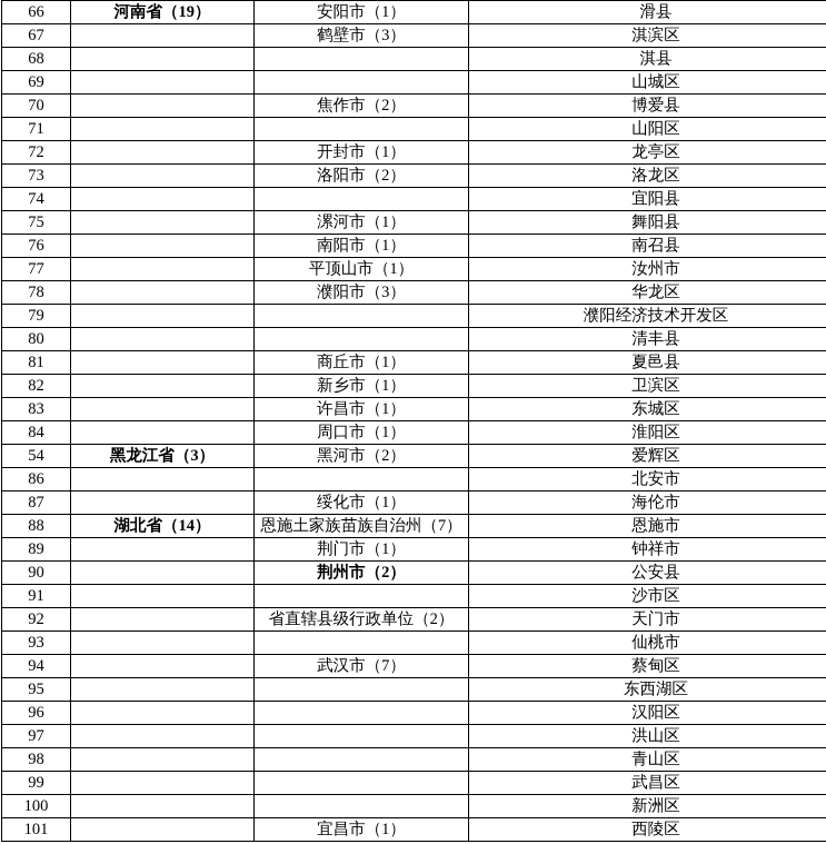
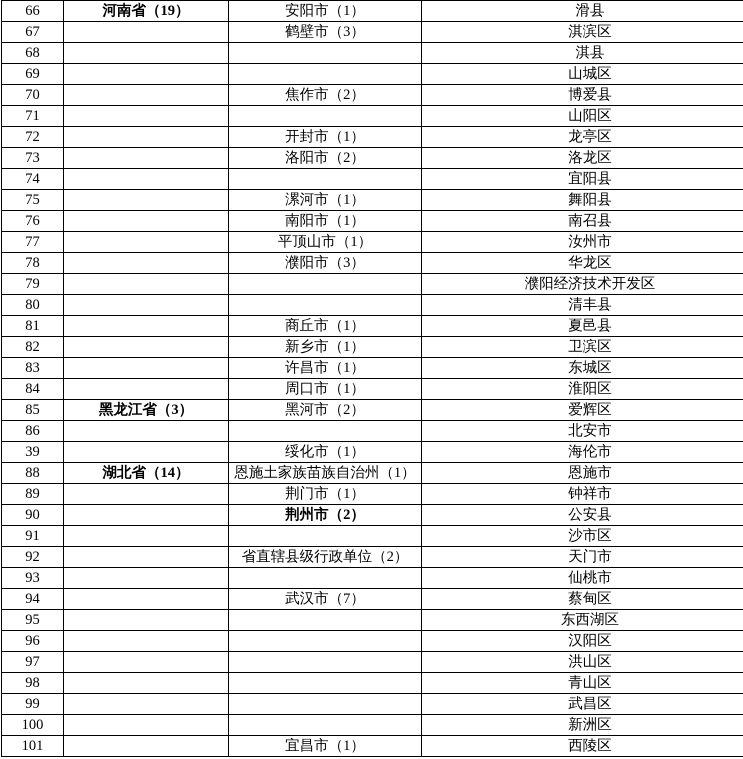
  66	河南省（19）	安阳市（1）	滑县
  67		鹤壁市（3）	淇滨区
  68			淇县
  69			山城区
  70		焦作市（2）	博爱县
  71			山阳区
  72		开封市（1）	龙亭区
  73		洛阳市（2）	洛龙区
  74			宜阳县
  75		漯河市（1）	舞阳县
  76		南阳市（1）	南召县
  77		平顶山市（1）	汝州市
  78		濮阳市（3）	华龙区
  79			濮阳经济技术开发区
  80			清丰县
  81		商丘市（1）	夏邑县
  82		新乡市（1）	卫滨区
  83		许昌市（1）	东城区
  84		周口市（1）	淮阳区
- 54	黑龙江省（3）	黑河市（2）	爱辉区
+ 85	黑龙江省（3）	黑河市（2）	爱辉区
  86			北安市
- 87		绥化市（1）	海伦市
+ 39		绥化市（1）	海伦市
- 88	湖北省（14）	恩施土家族苗族自治州（7）	恩施市
+ 88	湖北省（14）	恩施土家族苗族自治州（1）	恩施市
  89		荆门市（1）	钟祥市
  90		荆州市（2）	公安县
  91			沙市区
  92		省直辖县级行政单位（2）	天门市
  93			仙桃市
  94		武汉市（7）	蔡甸区
  95			东西湖区
  96			汉阳区
  97			洪山区
  98			青山区
  99			武昌区
  100			新洲区
  101		宜昌市（1）	西陵区
